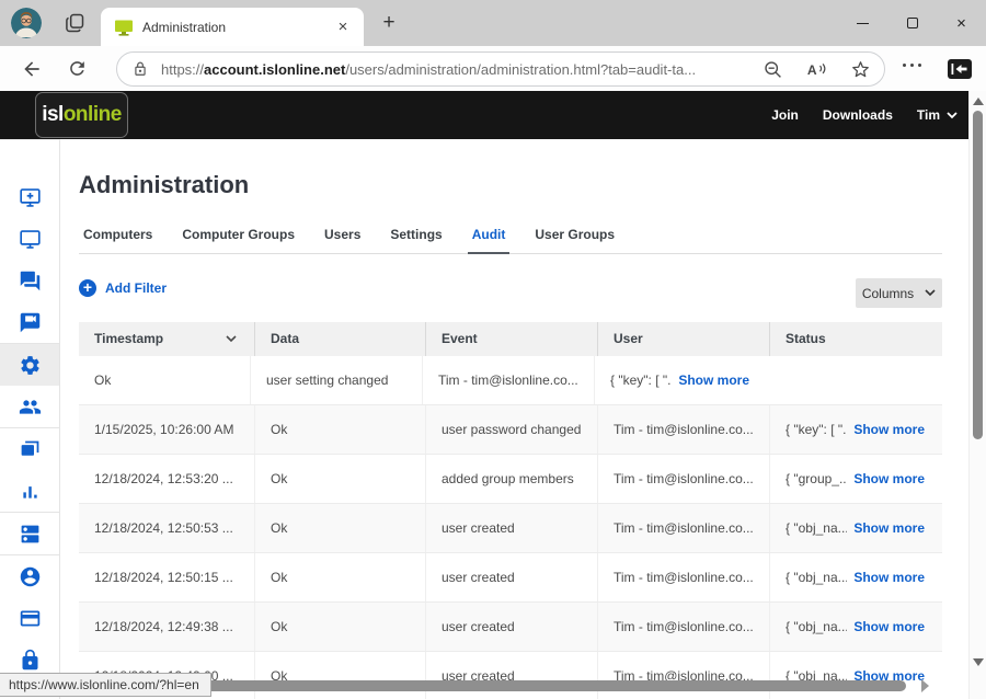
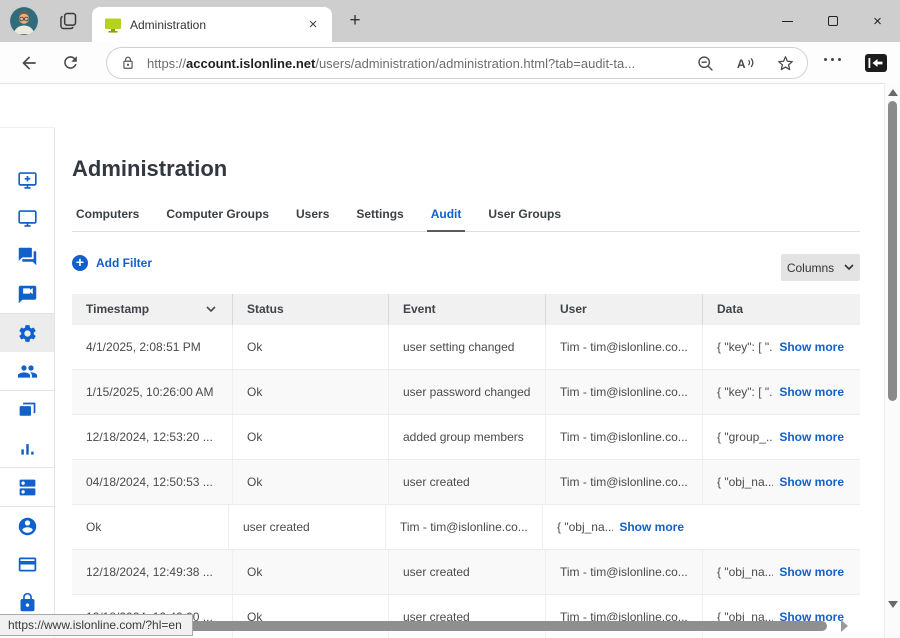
  Administration
  ×
  +
  ×
  https://account.islonline.net/users/administration/administration.html?tab=audit-ta...
  A
- isl
- online
- Join
- Downloads
- Tim
  Administration
  Computers
  Computer Groups
  Users
  Settings
  Audit
  User Groups
  +
  Add Filter
  Columns
  Timestamp
- Data
+ Status
  Event
  User
- Status
+ Data
+ 4/1/2025, 2:08:51 PM
  Ok
  user setting changed
  Tim - tim@islonline.co...
  { "key": [ ".
  Show more
  1/15/2025, 10:26:00 AM
  Ok
  user password changed
  Tim - tim@islonline.co...
  { "key": [ ".
  Show more
  12/18/2024, 12:53:20 ...
  Ok
  added group members
  Tim - tim@islonline.co...
  { "group_..
  Show more
- 12/18/2024, 12:50:53 ...
+ 04/18/2024, 12:50:53 ...
  Ok
  user created
  Tim - tim@islonline.co...
  { "obj_na...
  Show more
- 12/18/2024, 12:50:15 ...
  Ok
  user created
  Tim - tim@islonline.co...
  { "obj_na...
  Show more
  12/18/2024, 12:49:38 ...
  Ok
  user created
  Tim - tim@islonline.co...
  { "obj_na...
  Show more
  Ok
  user created
  Tim - tim@islonline.co...
  { "obj_na...
  Show more
  https://www.islonline.com/?hl=en
